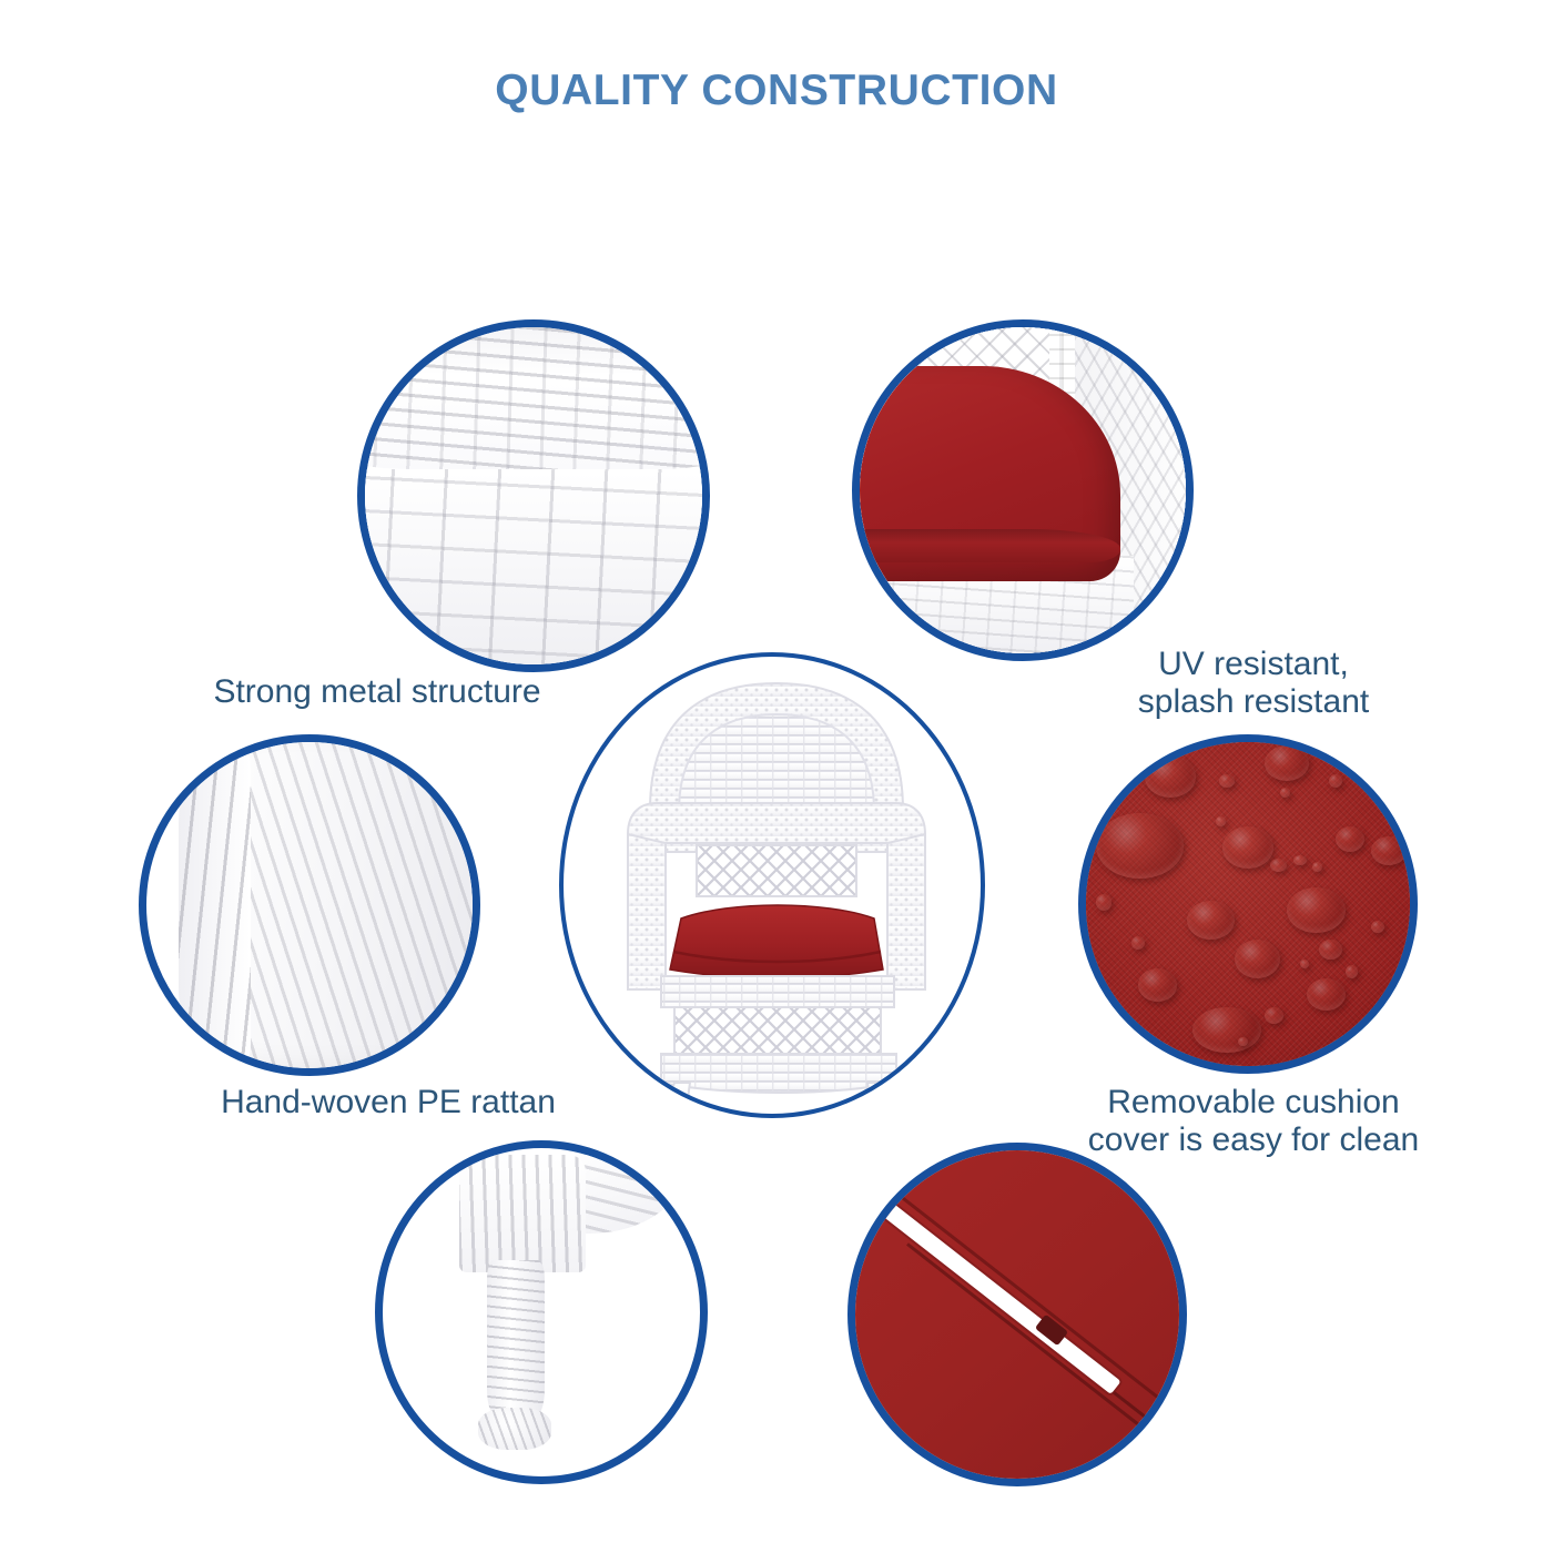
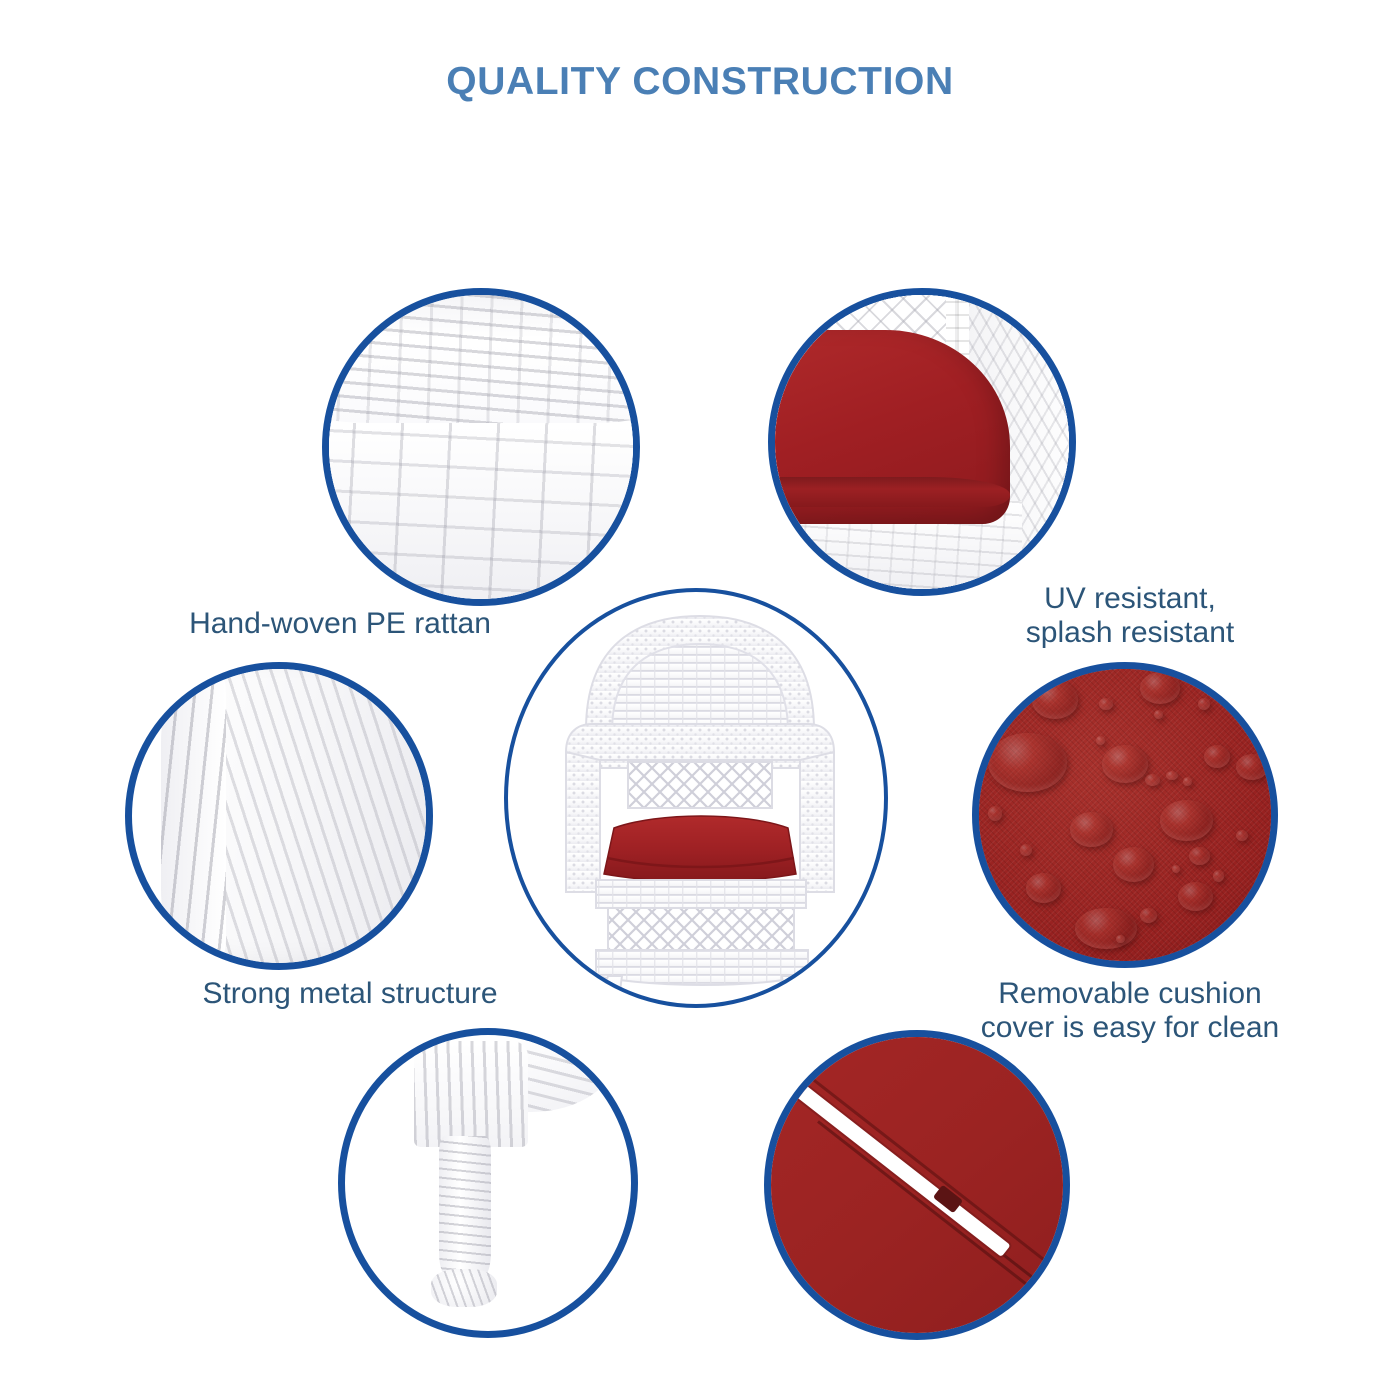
  QUALITY CONSTRUCTION
- Strong metal structure
+ Hand-woven PE rattan
  UV resistant,
  splash resistant
- Hand-woven PE rattan
+ Strong metal structure
  Removable cushion
  cover is easy for clean
